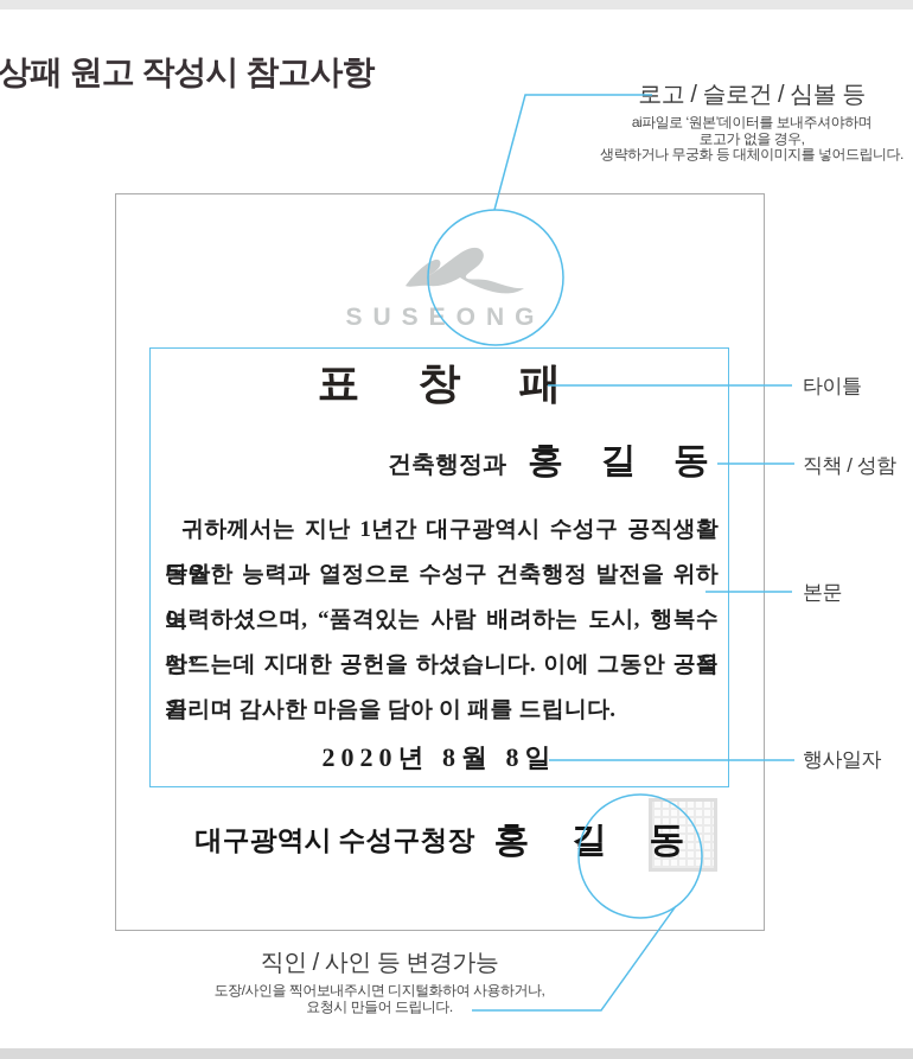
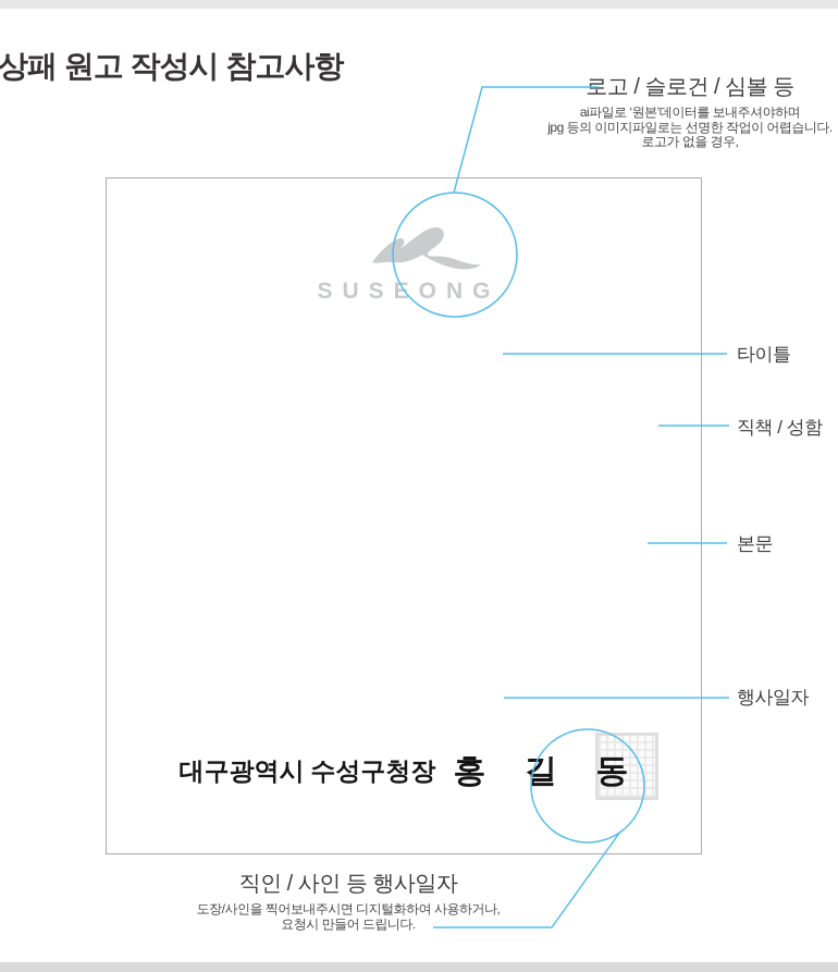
  상패 원고 작성시 참고사항
  고 / 슬로건 / 심볼 등
  ai파일로 ‘원본’데이터를 보내주셔야하며
+ jpg 등의 이미지파일로는 선명한 작업이 어렵습니다.
  로고가 없을 경우,
- 생략하거나 무궁화 등 대체이미지를 넣어드립니다.
  SUSEONG
- 표 창 패
- 건축행정과 홍 길 동
- 귀하께서는 지난 1년간 대구광역시 수성구 공직생활 동안
- 탁월한 능력과 열정으로 수성구 건축행정 발전을 위하여
- 노력하셨으며, “품격있는 사람 배려하는 도시, 행복수성” 을
- 만드는데 지대한 공헌을 하셨습니다. 이에 그동안 공적을
- 기리며 감사한 마음을 담아 이 패를 드립니다.
- 2020년 8월 8일
  대구광역시 수성구청장
  홍 길 동
  타이틀
  직책 / 성함
  본문
  행사일자
- 직인 / 사인 등 변경가능
+ 직인 / 사인 등 행사일자
  도장/사인을 찍어보내주시면 디지털화하여 사용하거나,
  요청시 만들어 드립니다.
